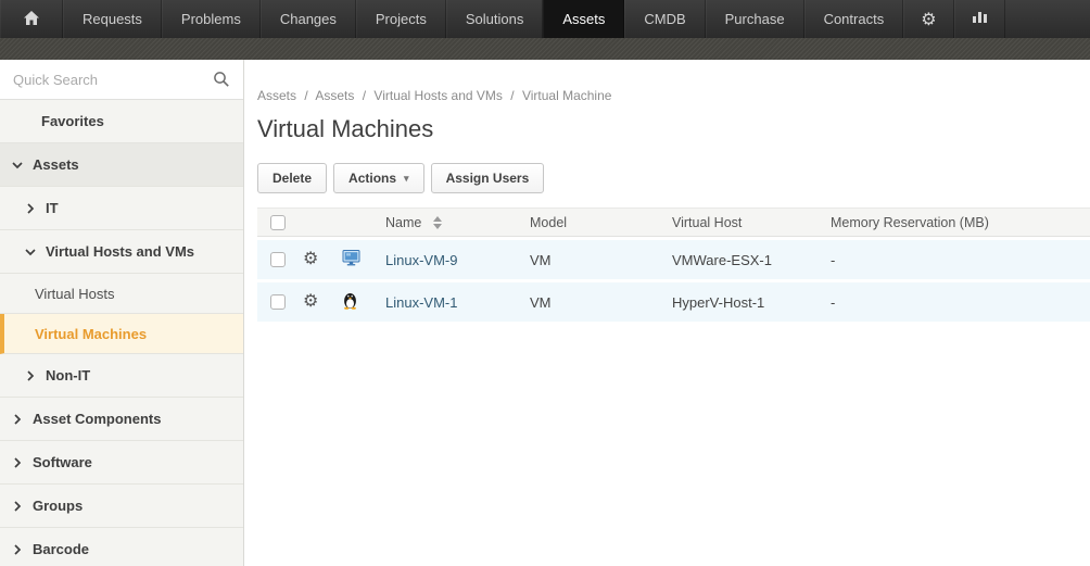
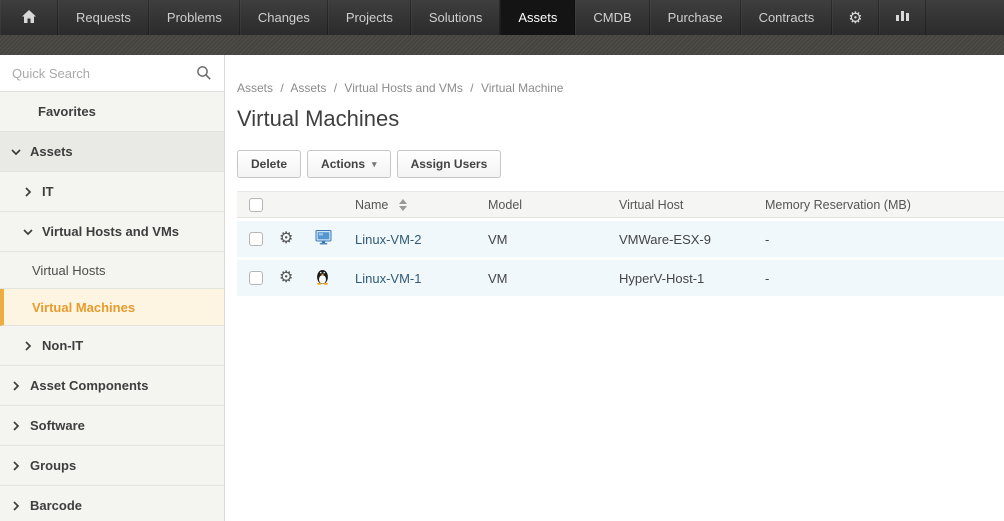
  Requests
  Problems
  Changes
  Projects
  Solutions
  Assets
  CMDB
  Purchase
  Contracts
  ⚙
  Quick Search
  Favorites
  Assets
  IT
  Virtual Hosts and VMs
  Virtual Hosts
  Virtual Machines
  Non-IT
  Asset Components
  Software
  Groups
  Barcode
  Assets / Assets / Virtual Hosts and VMs / Virtual Machine
  Virtual Machines
  Delete
  Actions
  ▾
  Assign Users
  Name
  Model
  Virtual Host
  Memory Reservation (MB)
  ⚙
- Linux-VM-9
+ Linux-VM-2
  VM
- VMWare-ESX-1
+ VMWare-ESX-9
  -
  ⚙
  Linux-VM-1
  VM
  HyperV-Host-1
  -
